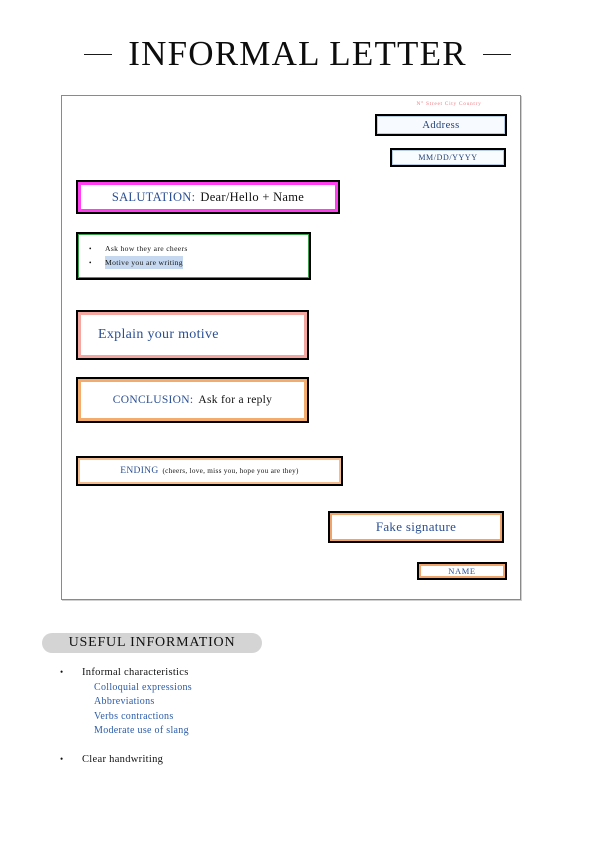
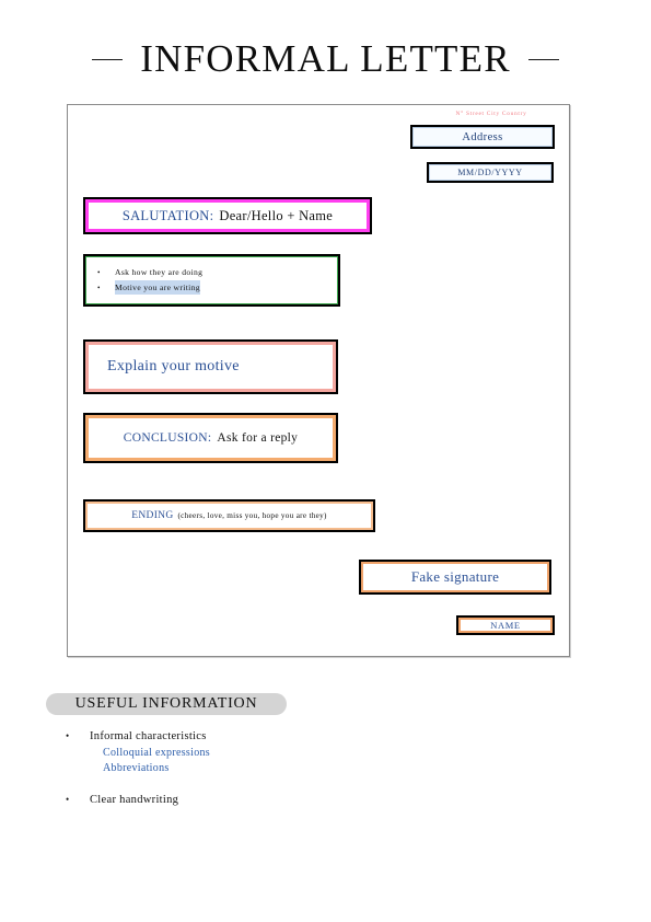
  INFORMAL LETTER
  Address
  MM/DD/YYYY
  SALUTATION:
  Dear/Hello + Name
  •
- Ask how they are cheers
+ Ask how they are doing
  •
  Motive you are writing
  Explain your motive
  CONCLUSION:
  Ask for a reply
  ENDING
  (cheers, love, miss you, hope you are they)
  Fake signature
  NAME
  USEFUL INFORMATION
  •
  Informal characteristics
  Colloquial expressions
  Abbreviations
- Verbs contractions
- Moderate use of slang
  •
  Clear handwriting
